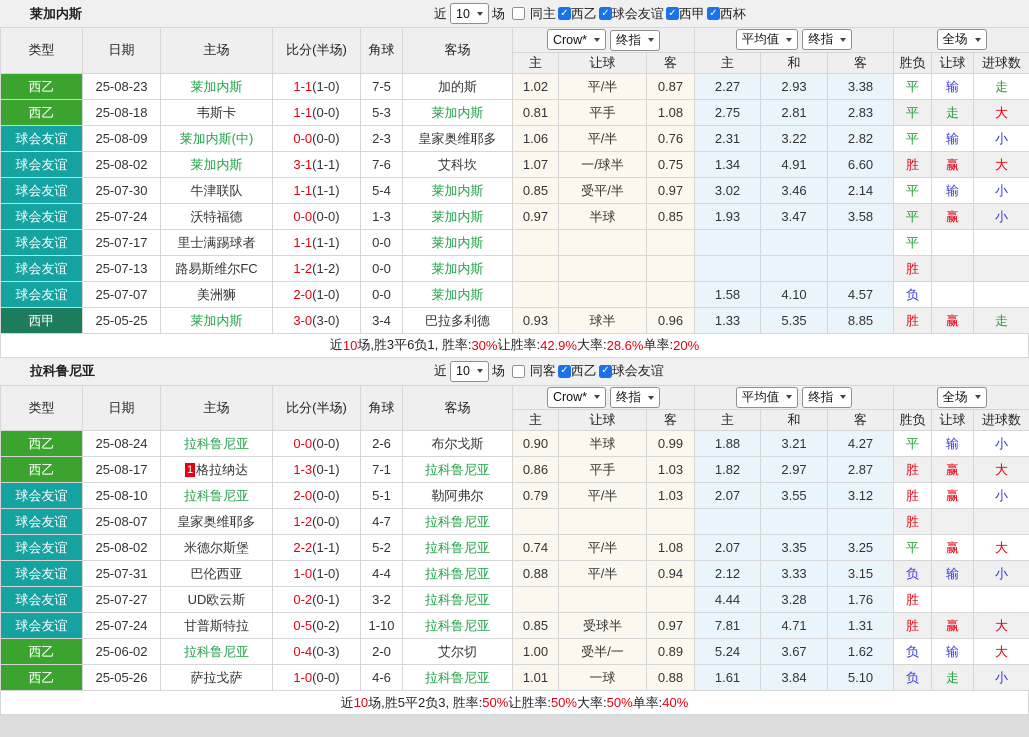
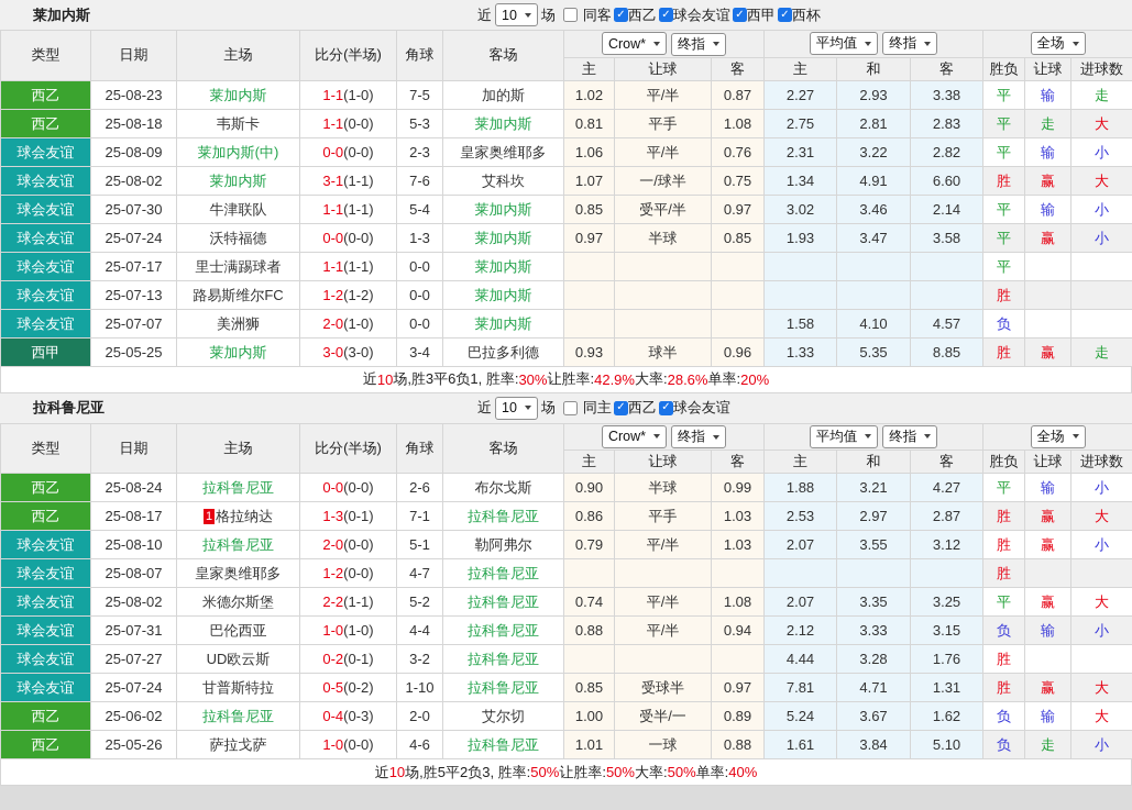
  莱加内斯
  近
  10
  场
- 同主
+ 同客
  ✓
  西乙
  ✓
  球会友谊
  ✓
  西甲
  ✓
  西杯
  类型	日期	主场	比分(半场)	角球	客场	Crow* 终指	平均值 终指	全场
  主	让球	客	主	和	客	胜负	让球	进球数
  西乙	25-08-23	莱加内斯	1-1(1-0)	7-5	加的斯	1.02	平/半	0.87	2.27	2.93	3.38	平	输	走
  西乙	25-08-18	韦斯卡	1-1(0-0)	5-3	莱加内斯	0.81	平手	1.08	2.75	2.81	2.83	平	走	大
  球会友谊	25-08-09	莱加内斯(中)	0-0(0-0)	2-3	皇家奥维耶多	1.06	平/半	0.76	2.31	3.22	2.82	平	输	小
  球会友谊	25-08-02	莱加内斯	3-1(1-1)	7-6	艾科坎	1.07	一/球半	0.75	1.34	4.91	6.60	胜	赢	大
  球会友谊	25-07-30	牛津联队	1-1(1-1)	5-4	莱加内斯	0.85	受平/半	0.97	3.02	3.46	2.14	平	输	小
  球会友谊	25-07-24	沃特福德	0-0(0-0)	1-3	莱加内斯	0.97	半球	0.85	1.93	3.47	3.58	平	赢	小
  球会友谊	25-07-17	里士满踢球者	1-1(1-1)	0-0	莱加内斯							平
  球会友谊	25-07-13	路易斯维尔FC	1-2(1-2)	0-0	莱加内斯							胜
  球会友谊	25-07-07	美洲狮	2-0(1-0)	0-0	莱加内斯				1.58	4.10	4.57	负
  西甲	25-05-25	莱加内斯	3-0(3-0)	3-4	巴拉多利德	0.93	球半	0.96	1.33	5.35	8.85	胜	赢	走
  近
  10
  场,胜3平6负1, 胜率:
  30%
  让胜率:
  42.9%
  大率:
  28.6%
  单率:
  20%
  拉科鲁尼亚
  近
  10
  场
- 同客
+ 同主
  ✓
  西乙
  ✓
  球会友谊
  类型	日期	主场	比分(半场)	角球	客场	Crow* 终指	平均值 终指	全场
  主	让球	客	主	和	客	胜负	让球	进球数
  西乙	25-08-24	拉科鲁尼亚	0-0(0-0)	2-6	布尔戈斯	0.90	半球	0.99	1.88	3.21	4.27	平	输	小
- 西乙	25-08-17	1 格拉纳达	1-3(0-1)	7-1	拉科鲁尼亚	0.86	平手	1.03	1.82	2.97	2.87	胜	赢	大
+ 西乙	25-08-17	1 格拉纳达	1-3(0-1)	7-1	拉科鲁尼亚	0.86	平手	1.03	2.53	2.97	2.87	胜	赢	大
  球会友谊	25-08-10	拉科鲁尼亚	2-0(0-0)	5-1	勒阿弗尔	0.79	平/半	1.03	2.07	3.55	3.12	胜	赢	小
  球会友谊	25-08-07	皇家奥维耶多	1-2(0-0)	4-7	拉科鲁尼亚							胜
  球会友谊	25-08-02	米德尔斯堡	2-2(1-1)	5-2	拉科鲁尼亚	0.74	平/半	1.08	2.07	3.35	3.25	平	赢	大
  球会友谊	25-07-31	巴伦西亚	1-0(1-0)	4-4	拉科鲁尼亚	0.88	平/半	0.94	2.12	3.33	3.15	负	输	小
  球会友谊	25-07-27	UD欧云斯	0-2(0-1)	3-2	拉科鲁尼亚				4.44	3.28	1.76	胜
  球会友谊	25-07-24	甘普斯特拉	0-5(0-2)	1-10	拉科鲁尼亚	0.85	受球半	0.97	7.81	4.71	1.31	胜	赢	大
  西乙	25-06-02	拉科鲁尼亚	0-4(0-3)	2-0	艾尔切	1.00	受半/一	0.89	5.24	3.67	1.62	负	输	大
  西乙	25-05-26	萨拉戈萨	1-0(0-0)	4-6	拉科鲁尼亚	1.01	一球	0.88	1.61	3.84	5.10	负	走	小
  近
  10
  场,胜5平2负3, 胜率:
  50%
  让胜率:
  50%
  大率:
  50%
  单率:
  40%
